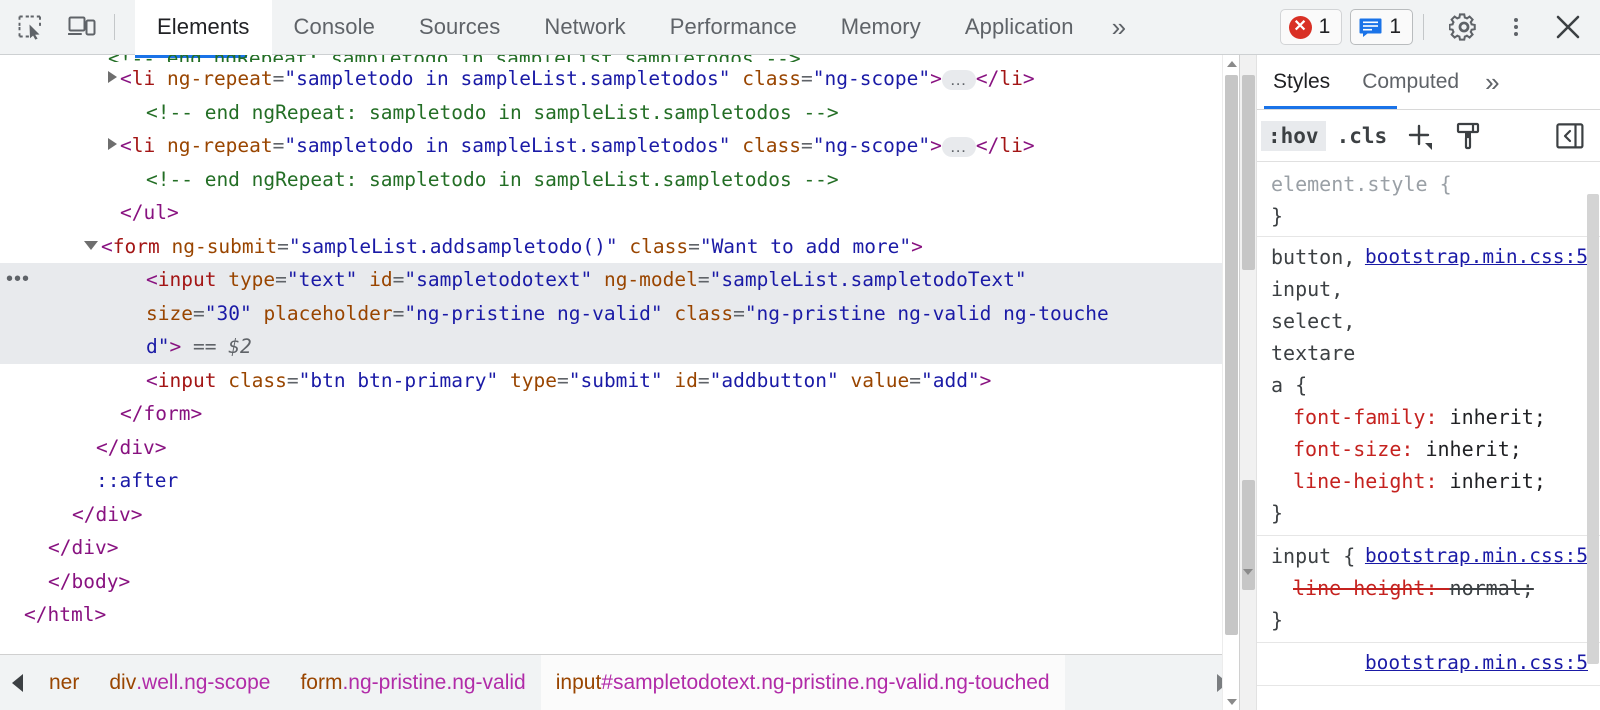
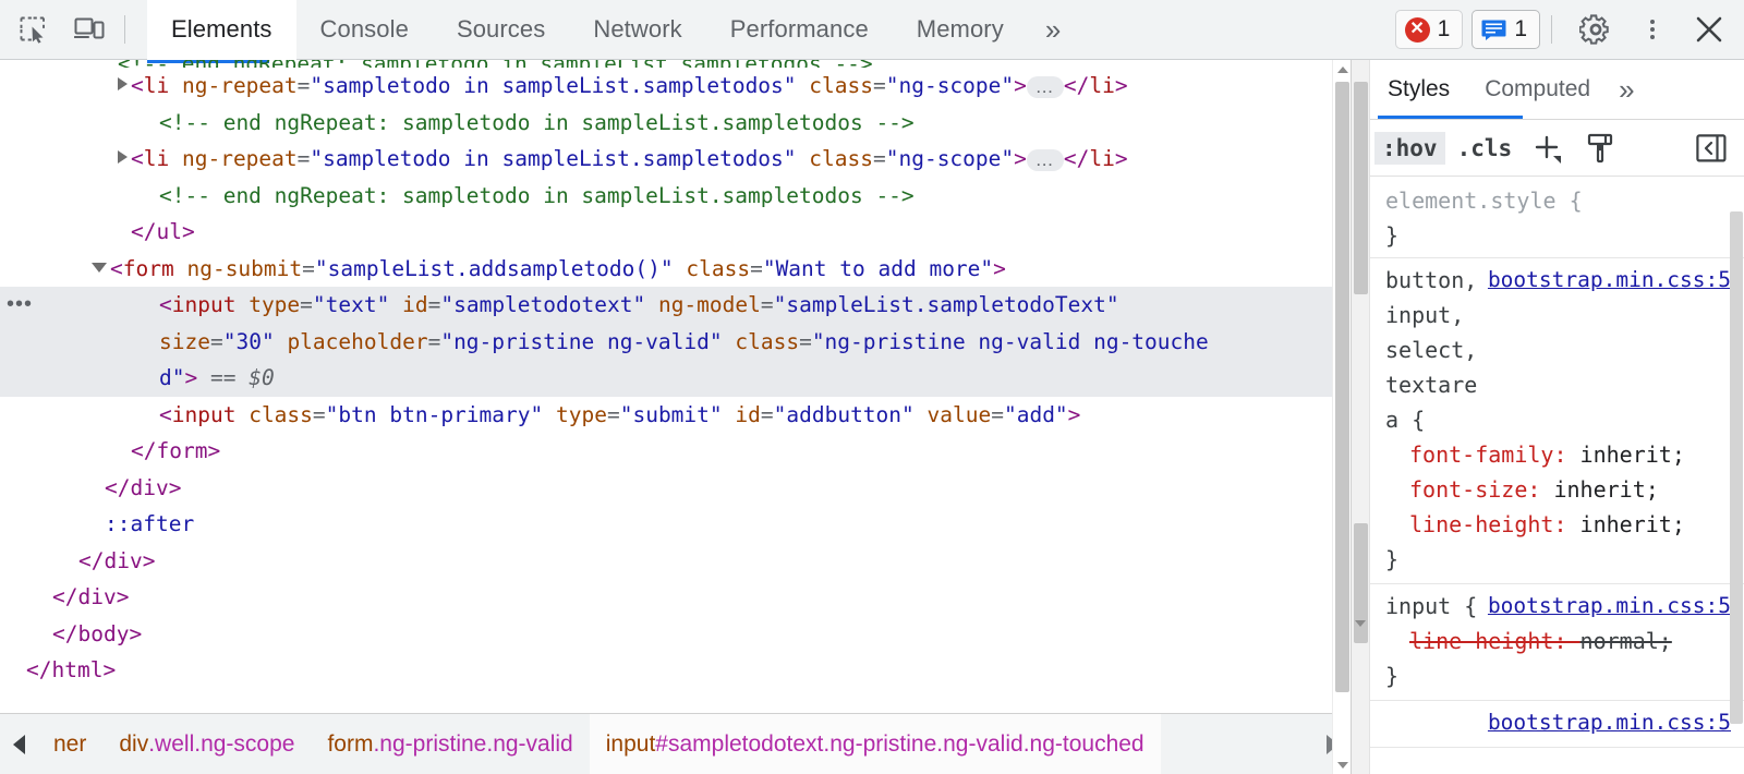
  Elements
  Console
  Sources
  Network
  Performance
  Memory
- Application
  »
  ✕
  1
  1
  <!-- end ngRepeat: sampletodo in sampleList.sampletodos -->
  <li ng-repeat="sampletodo in sampleList.sampletodos" class="ng-scope"> … </li>
  <!-- end ngRepeat: sampletodo in sampleList.sampletodos -->
  <li ng-repeat="sampletodo in sampleList.sampletodos" class="ng-scope"> … </li>
  <!-- end ngRepeat: sampletodo in sampleList.sampletodos -->
  </ul>
  <form ng-submit="sampleList.addsampletodo()" class="Want to add more">
  •••
  <input type="text" id="sampletodotext" ng-model="sampleList.sampletodoText"
  size="30" placeholder="ng-pristine ng-valid" class="ng-pristine ng-valid ng-touche
- d"> == $2
+ d"> == $0
  <input class="btn btn-primary" type="submit" id="addbutton" value="add">
  </form>
  </div>
  ::after
  </div>
  </div>
  </body>
  </html>
  ner
  div
  .well
  .ng-scope
  form
  .ng-pristine
  .ng-valid
  input
  #sampletodotext
  .ng-pristine
  .ng-valid
  .ng-touched
  Styles
  Computed
  »
  :hov
  .cls
  element.style {
  }
  button, input, select, textarea {
  bootstrap.min.css:5
  font-family: inherit;
  font-size: inherit;
  line-height: inherit;
  }
  input {
  bootstrap.min.css:5
  line-height: normal;
  }
  bootstrap.min.css:5
